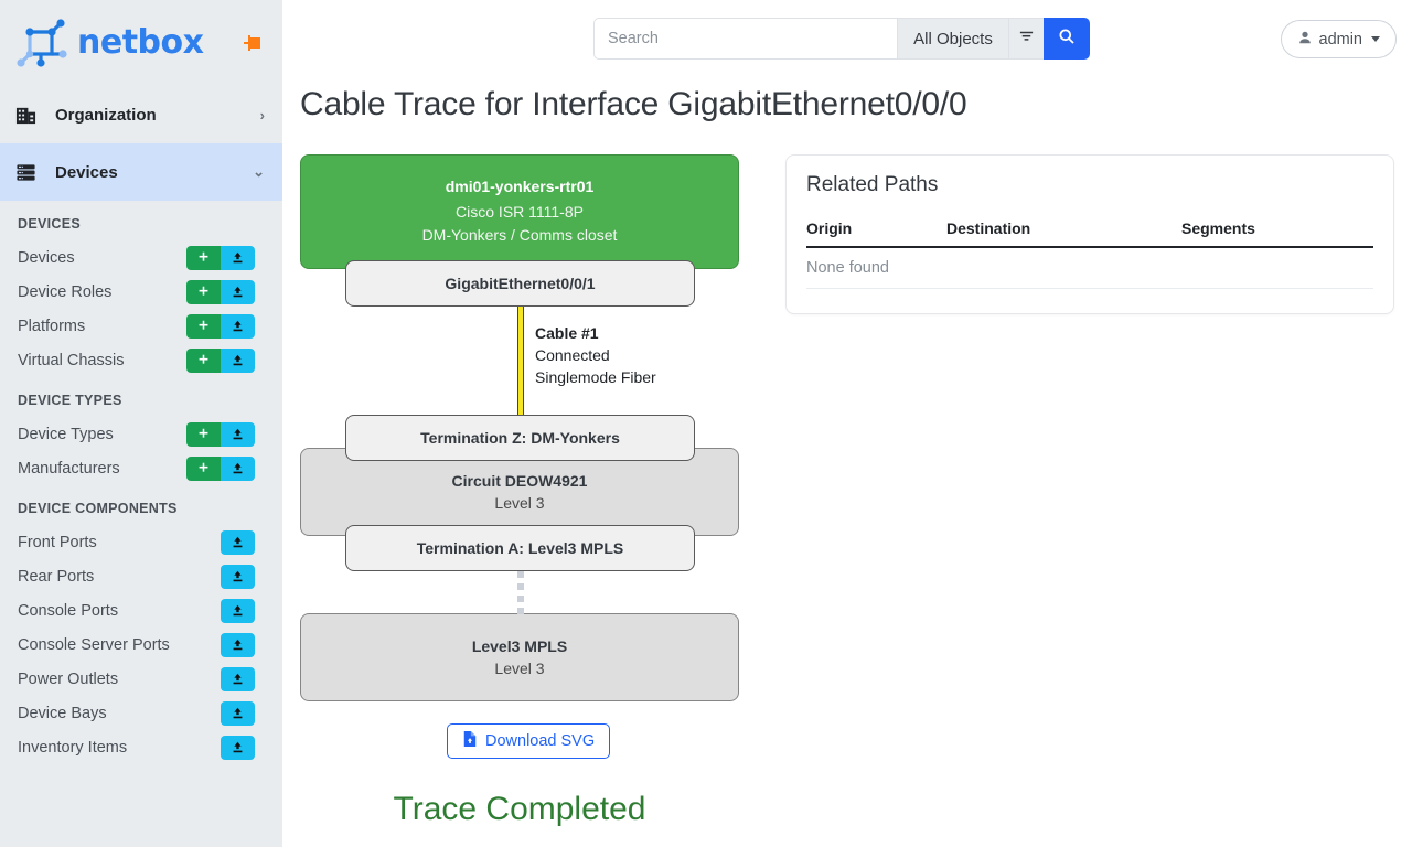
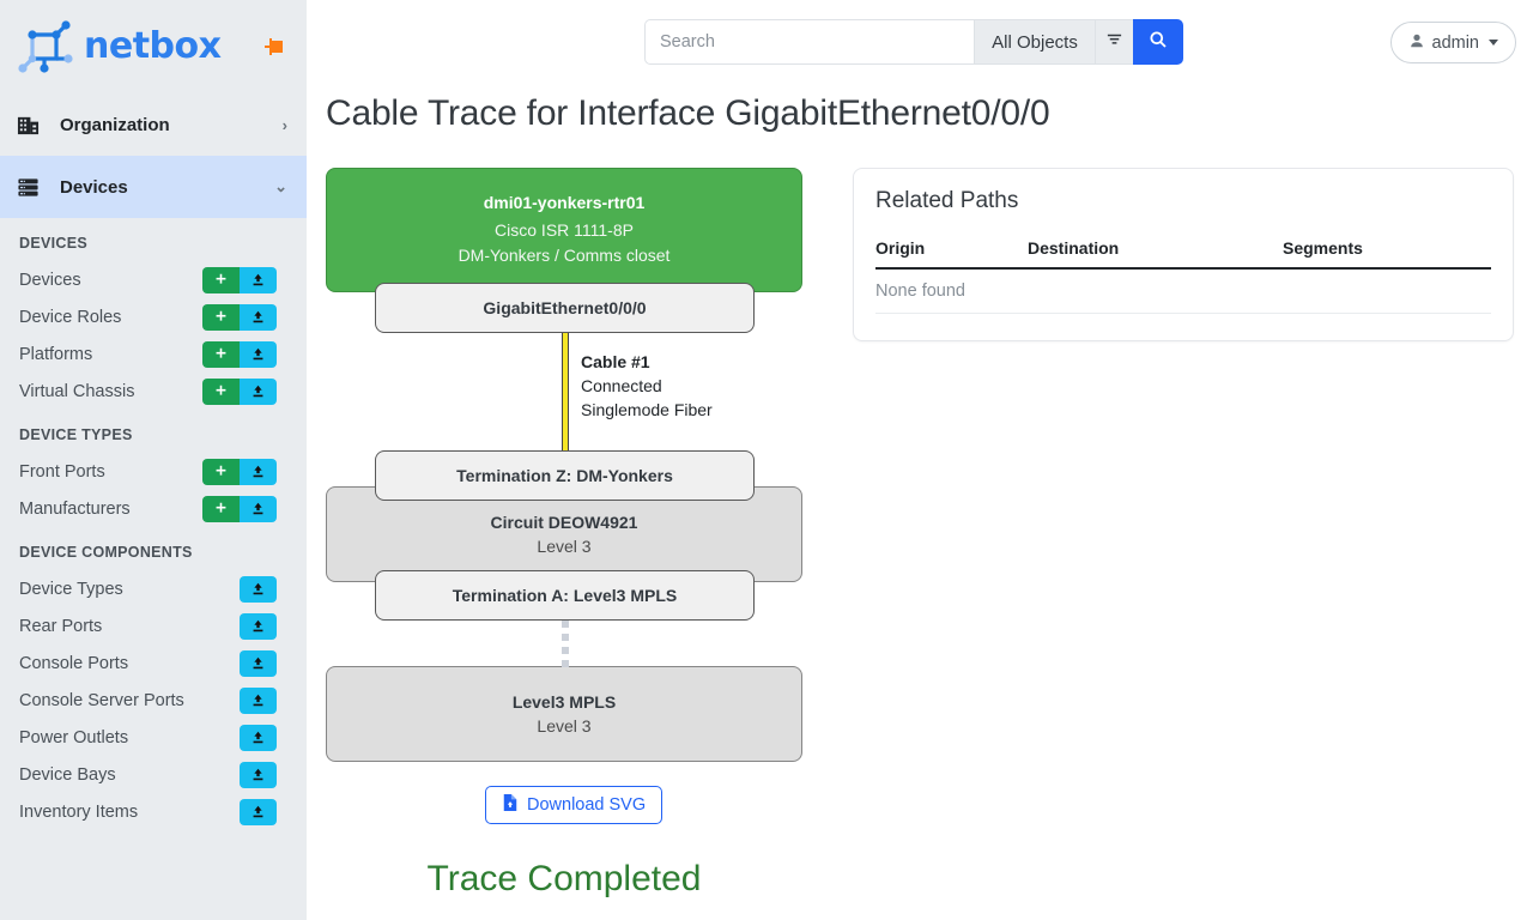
  netbox
  Organization
  ›
  Devices
  ⌄
  DEVICES
  Devices
  Device Roles
  Platforms
  Virtual Chassis
  DEVICE TYPES
- Device Types
+ Front Ports
  Manufacturers
  DEVICE COMPONENTS
- Front Ports
+ Device Types
  Rear Ports
  Console Ports
  Console Server Ports
  Power Outlets
  Device Bays
  Inventory Items
  Search
  All Objects
  admin
  Cable Trace for Interface GigabitEthernet0/0/0
  dmi01-yonkers-rtr01
  Cisco ISR 1111-8P
  DM-Yonkers / Comms closet
- GigabitEthernet0/0/1
+ GigabitEthernet0/0/0
  Cable #1
  Connected
  Singlemode Fiber
  Circuit DEOW4921
  Level 3
  Termination Z: DM-Yonkers
  Termination A: Level3 MPLS
  Level3 MPLS
  Level 3
  Download SVG
  Trace Completed
  Related Paths
  Origin	Destination	Segments
  None found
